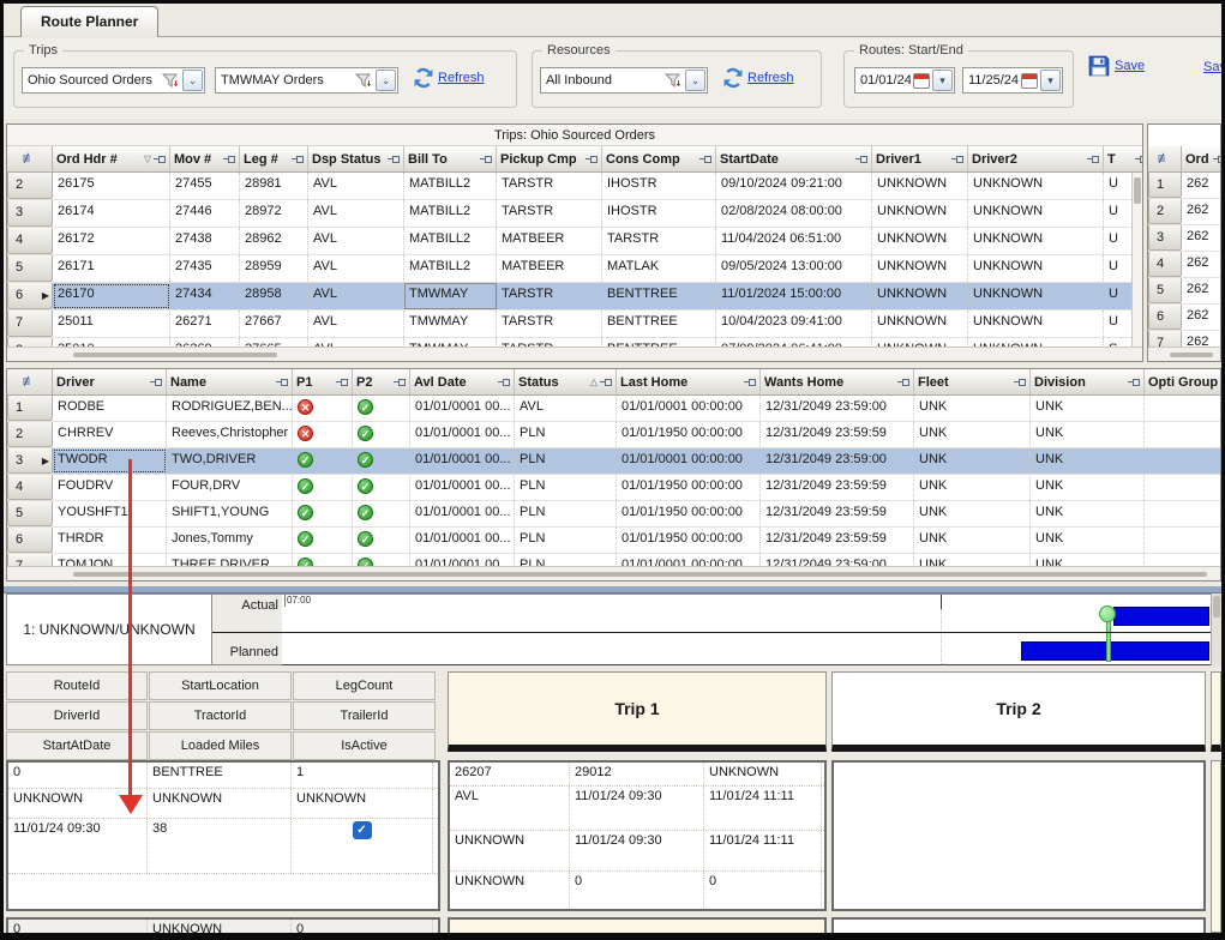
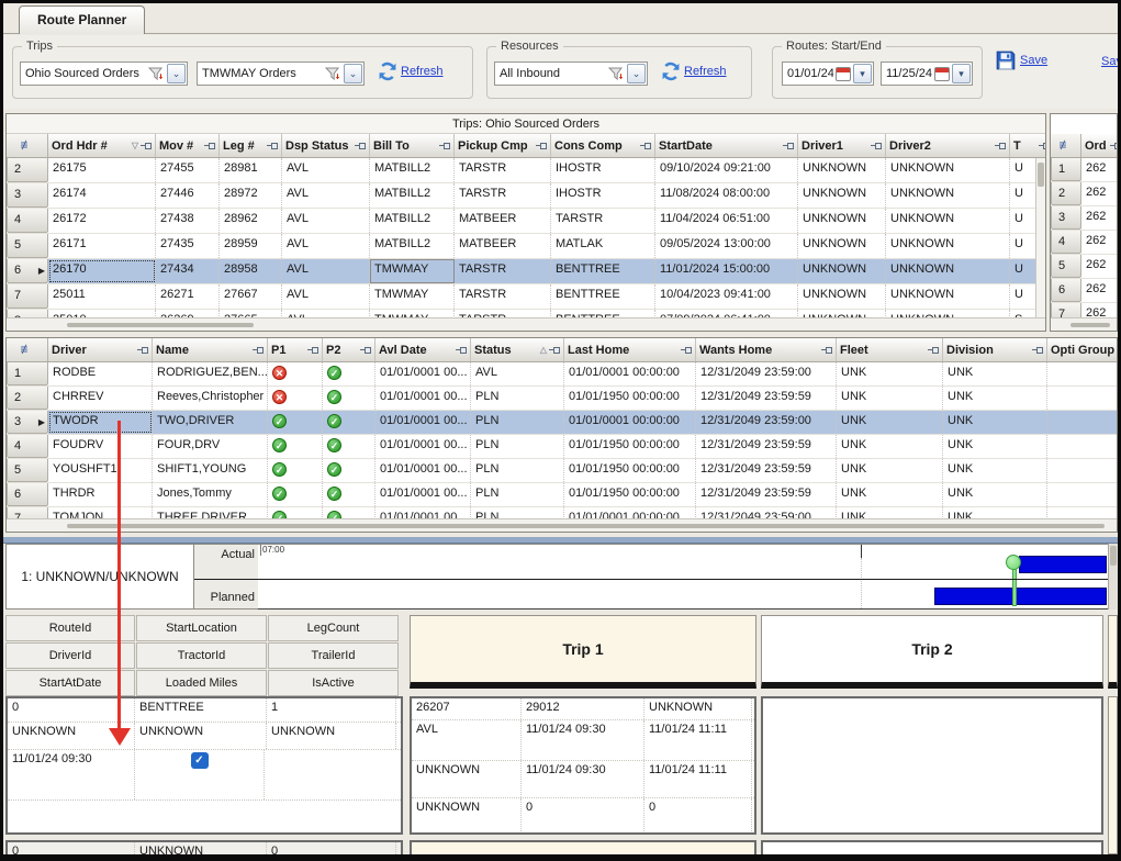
  Route Planner
  Trips
  Ohio Sourced Orders
  ⌄
  TMWMAY Orders
  ⌄
  Refresh
  Resources
  All Inbound
  ⌄
  Refresh
  Routes: Start/End
  01/01/24
  ▾
  11/25/24
  ▾
  Save
  Trips: Ohio Sourced Orders
  ≢
  Ord Hdr #
  ▽
  Mov #
  Leg #
  Dsp Status
  Bill To
  Pickup Cmp
  Cons Comp
  StartDate
  Driver1
  Driver2
  T
  2
  26175
  27455
  28981
  AVL
  MATBILL2
  TARSTR
  IHOSTR
  09/10/2024 09:21:00
  UNKNOWN
  UNKNOWN
  U
  3
  26174
  27446
  28972
  AVL
  MATBILL2
  TARSTR
  IHOSTR
- 02/08/2024 08:00:00
+ 11/08/2024 08:00:00
  UNKNOWN
  UNKNOWN
  U
  4
  26172
  27438
  28962
  AVL
  MATBILL2
  MATBEER
  TARSTR
  11/04/2024 06:51:00
  UNKNOWN
  UNKNOWN
  U
  5
  26171
  27435
  28959
  AVL
  MATBILL2
  MATBEER
  MATLAK
  09/05/2024 13:00:00
  UNKNOWN
  UNKNOWN
  U
  6
  ▶
  26170
  27434
  28958
  AVL
  TMWMAY
  TARSTR
  BENTTREE
  11/01/2024 15:00:00
  UNKNOWN
  UNKNOWN
  U
  7
  25011
  26271
  27667
  AVL
  TMWMAY
  TARSTR
  BENTTREE
  10/04/2023 09:41:00
  UNKNOWN
  UNKNOWN
  U
  ≢
  Ord
  1
  262
  2
  262
  3
  262
  4
  262
  5
  262
  6
  262
  7
  262
  ≢
  Driver
  Name
  P1
  P2
  Avl Date
  Status
  △
  Last Home
  Wants Home
  Fleet
  Division
  Opti Group
  1
  RODBE
  RODRIGUEZ,BEN...
  ✕
  ✓
  01/01/0001 00...
  AVL
  01/01/0001 00:00:00
  12/31/2049 23:59:00
  UNK
  UNK
  2
  CHRREV
  Reeves,Christopher
  ✕
  ✓
  01/01/0001 00...
  PLN
  01/01/1950 00:00:00
  12/31/2049 23:59:59
  UNK
  UNK
  3
  ▶
  TWODR
  TWO,DRIVER
  ✓
  ✓
  01/01/0001 00...
  PLN
  01/01/0001 00:00:00
  12/31/2049 23:59:00
  UNK
  UNK
  4
  FOUDRV
  FOUR,DRV
  ✓
  ✓
  01/01/0001 00...
  PLN
  01/01/1950 00:00:00
  12/31/2049 23:59:59
  UNK
  UNK
  5
  YOUSHFT1
  SHIFT1,YOUNG
  ✓
  ✓
  01/01/0001 00...
  PLN
  01/01/1950 00:00:00
  12/31/2049 23:59:59
  UNK
  UNK
  6
  THRDR
  Jones,Tommy
  ✓
  ✓
  01/01/0001 00...
  PLN
  01/01/1950 00:00:00
  12/31/2049 23:59:59
  UNK
  UNK
  TOMJON
  THREE,DRIVER
  01/01/0001 00...
  PLN
  01/01/0001 00:00:00
  12/31/2049 23:59:00
  UNK
  UNK
  1: UNKNOWN/UNKNOWN
  Actual
  Planned
  07:00
  RouteId
  StartLocation
  LegCount
  DriverId
  TractorId
  TrailerId
  StartAtDate
  Loaded Miles
  IsActive
  0
  BENTTREE
  1
  UNKNOWN
  UNKNOWN
  UNKNOWN
  11/01/24 09:30
- 38
  ✓
  Trip 1
  Trip 2
  26207
  29012
  UNKNOWN
  AVL
  11/01/24 09:30
  11/01/24 11:11
  UNKNOWN
  11/01/24 09:30
  11/01/24 11:11
  UNKNOWN
  0
  0
  0
  UNKNOWN
  0
